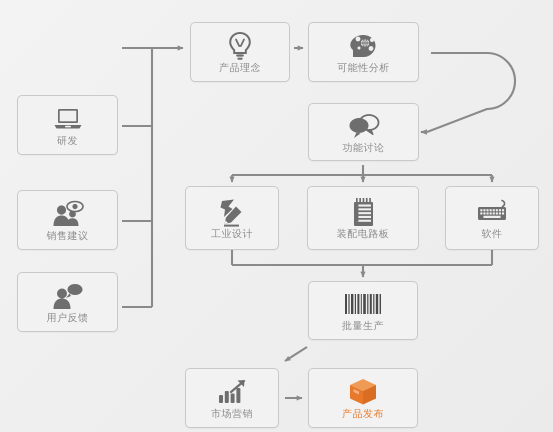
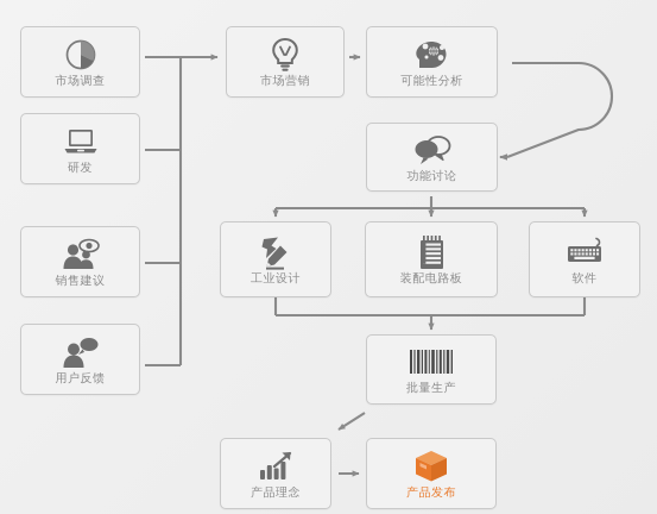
+ 市场调查
  研发
  销售建议
  用户反馈
- 产品理念
+ 市场营销
  可能性分析
  功能讨论
  工业设计
  装配电路板
  软件
  批量生产
- 市场营销
+ 产品理念
  产品发布
